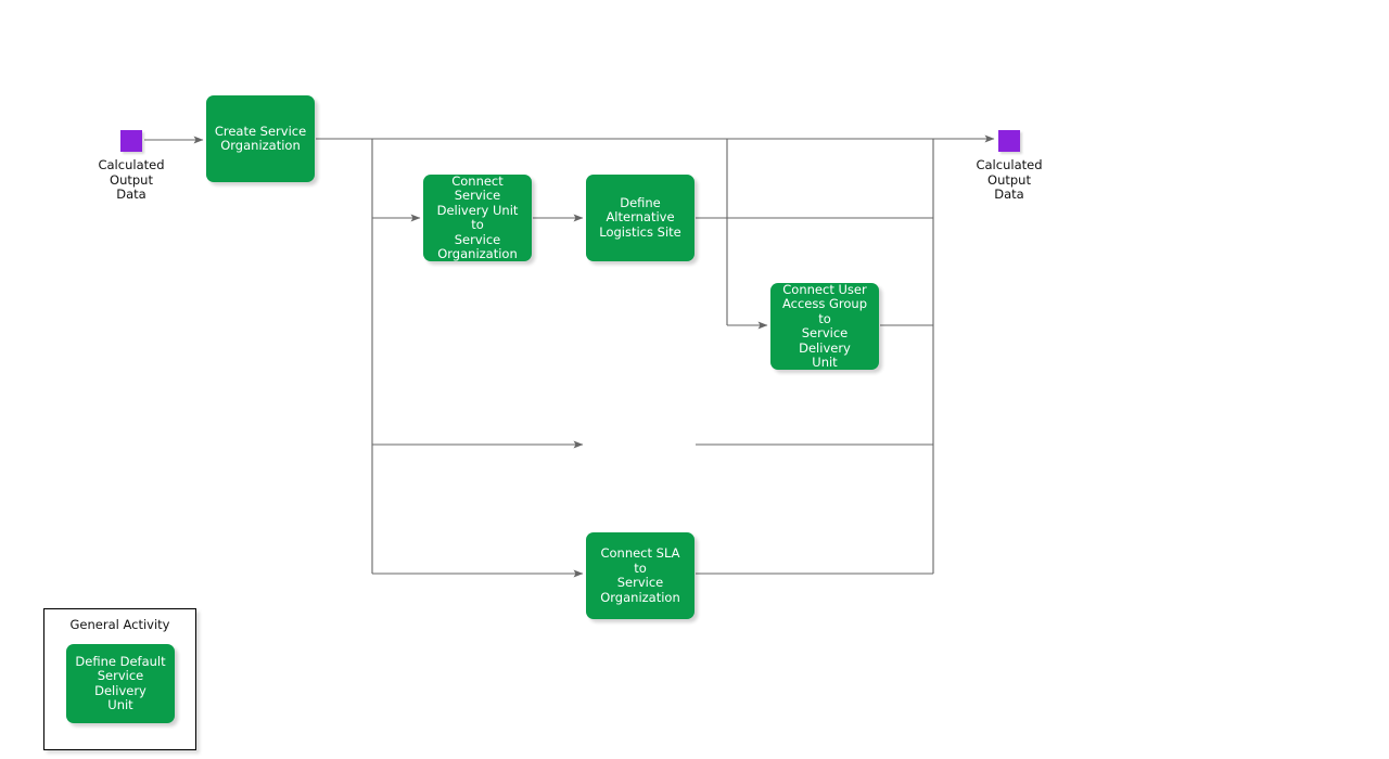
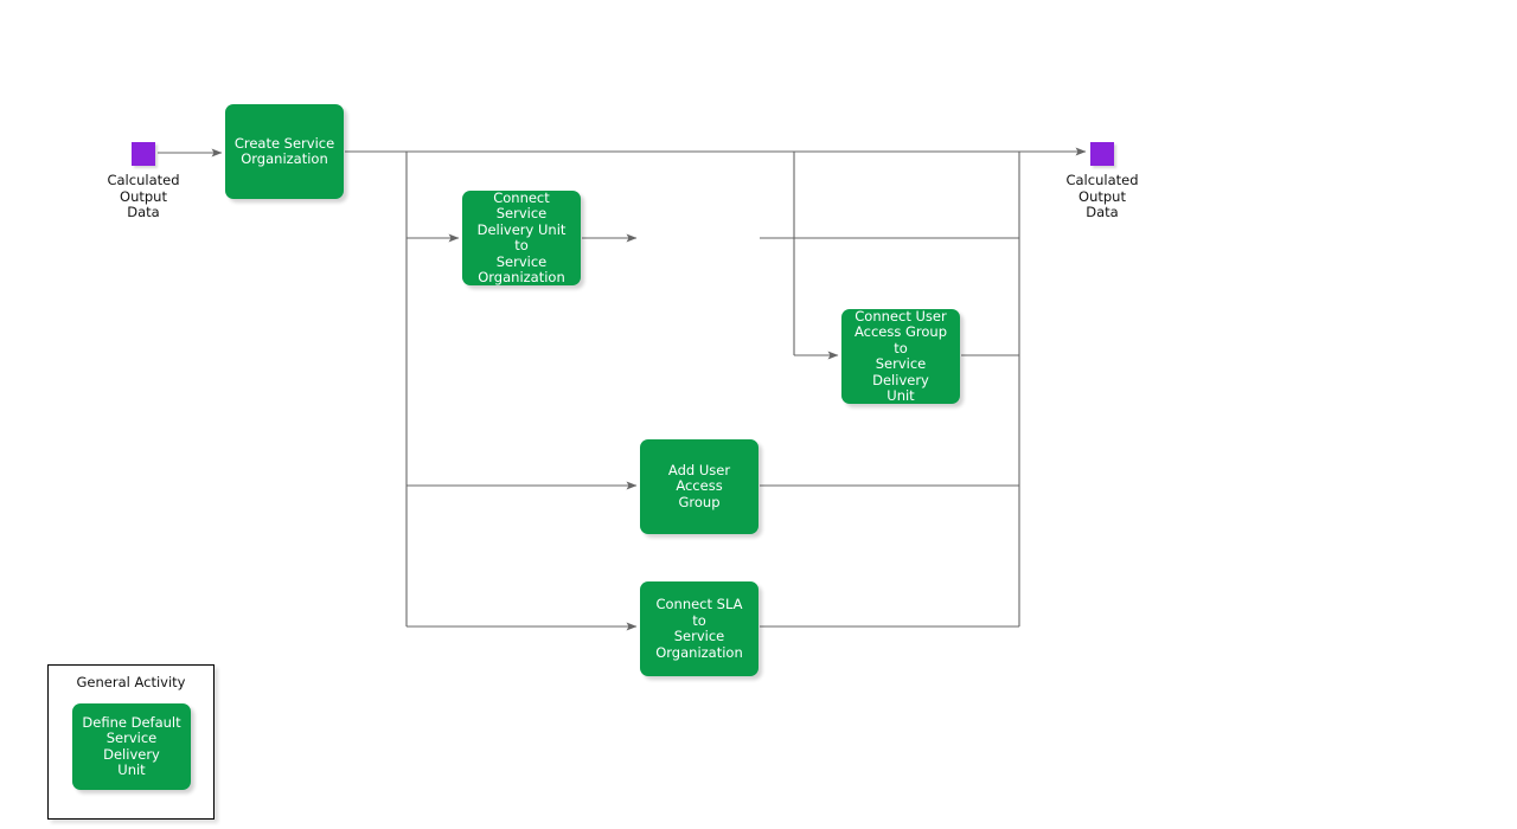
  Calculated
  Output Data
  Calculated
  Output Data
  Create Service
  Organization
  Connect Service
  Delivery Unit to
  Service
  Organization
- Define
- Alternative
- Logistics Site
  Connect User
  Access Group to
  Service Delivery
  Unit
+ Add User Access
+ Group
  Connect SLA to
  Service
  Organization
  General Activity
  Define Default
  Service Delivery
  Unit
